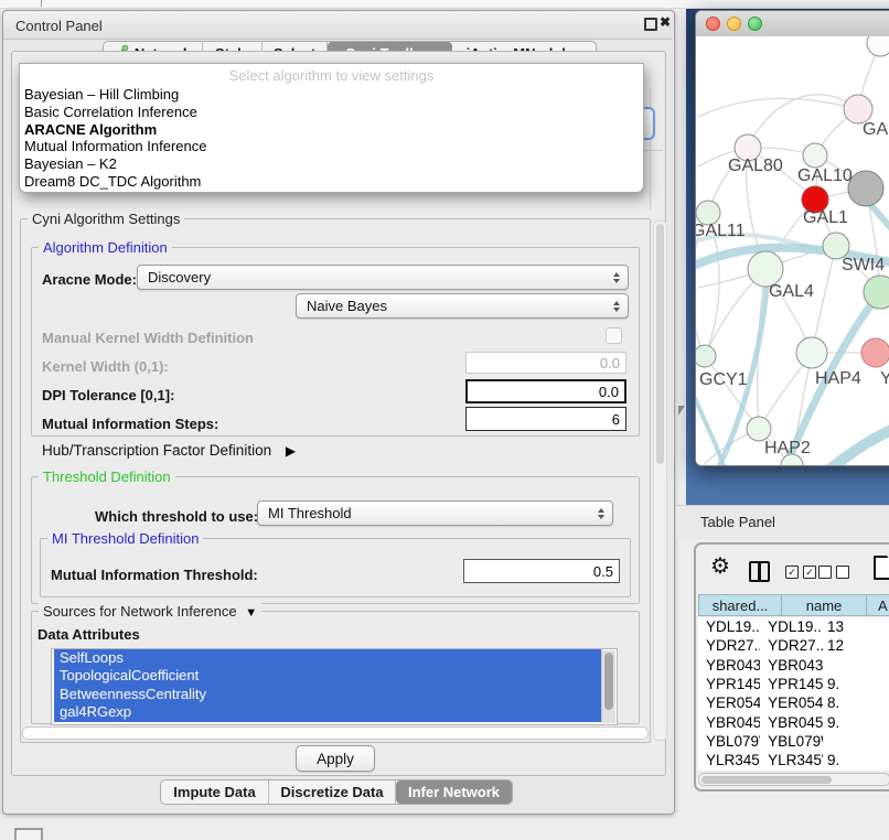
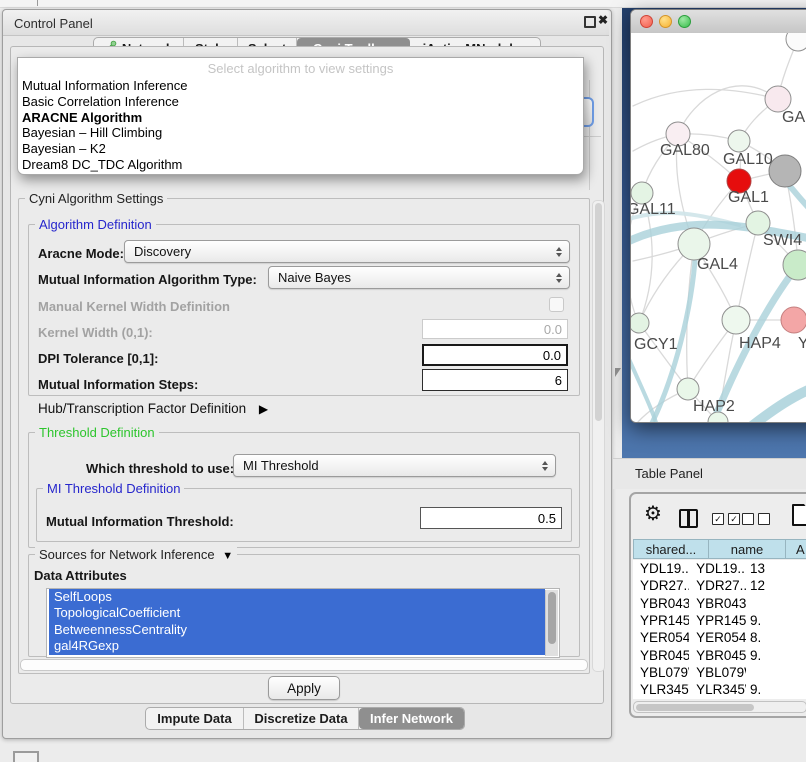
  Control Panel
  ✖
  Cyni Algorithm Settings
  Algorithm Definition
  Aracne Mode:
  Discovery
+ Mutual Information Algorithm Type:
  Naive Bayes
  Manual Kernel Width Definition
  Kernel Width (0,1):
  0.0
  DPI Tolerance [0,1]:
  0.0
  Mutual Information Steps:
  6
  Hub/Transcription Factor Definition ▶
  Threshold Definition
  Which threshold to use:
  MI Threshold
  MI Threshold Definition
  Mutual Information Threshold:
  0.5
  Sources for Network Inference ▼
  Data Attributes
  SelfLoops
  TopologicalCoefficient
  BetweennessCentrality
  gal4RGexp
  Apply
  Impute Data
  Discretize Data
  Infer Network
  Select algorithm to view settings
- Bayesian – Hill Climbing
+ Mutual Information Inference
  Basic Correlation Inference
  ARACNE Algorithm
- Mutual Information Inference
+ Bayesian – Hill Climbing
  Bayesian – K2
  Dream8 DC_TDC Algorithm
  GAL80
  GAL10
  GAL1
  GAL11
  SWI4
  GAL4
  GCY1
  HAP4
  Y
  HAP2
  Table Panel
  ⚙
  ✓
  ✓
  shared...
  name
  A
  YDL19..
  YDL19..
  13
  YDR27.
  YDR27..
  12
  YBR043
  YBR043
  YPR145
  YPR145
  9.
  YER054
  YER054
  8.
  YBR045
  YBR045
  9.
  YBL079
  YBL079
  YLR345
  YLR345
  9.
